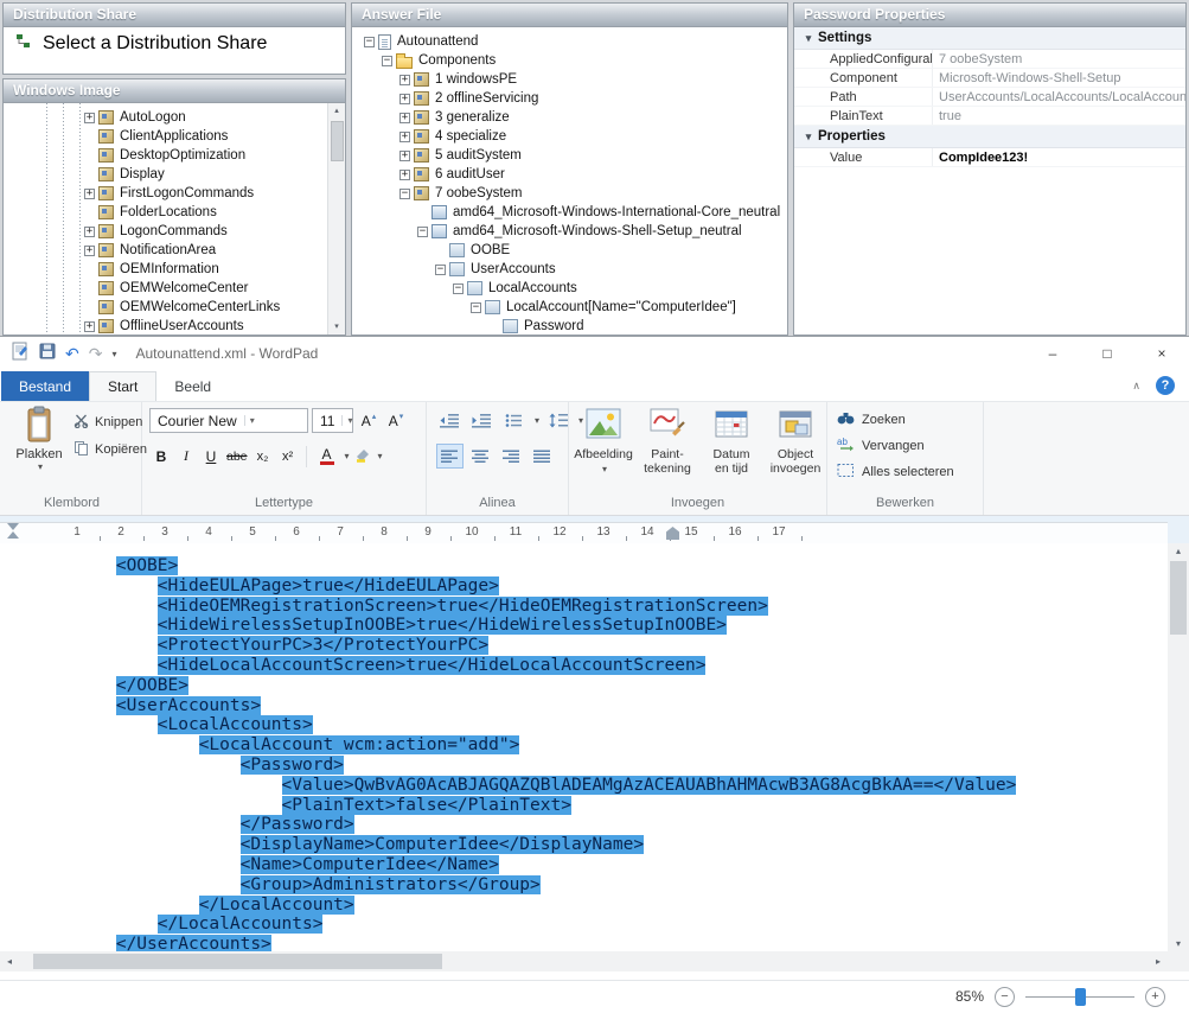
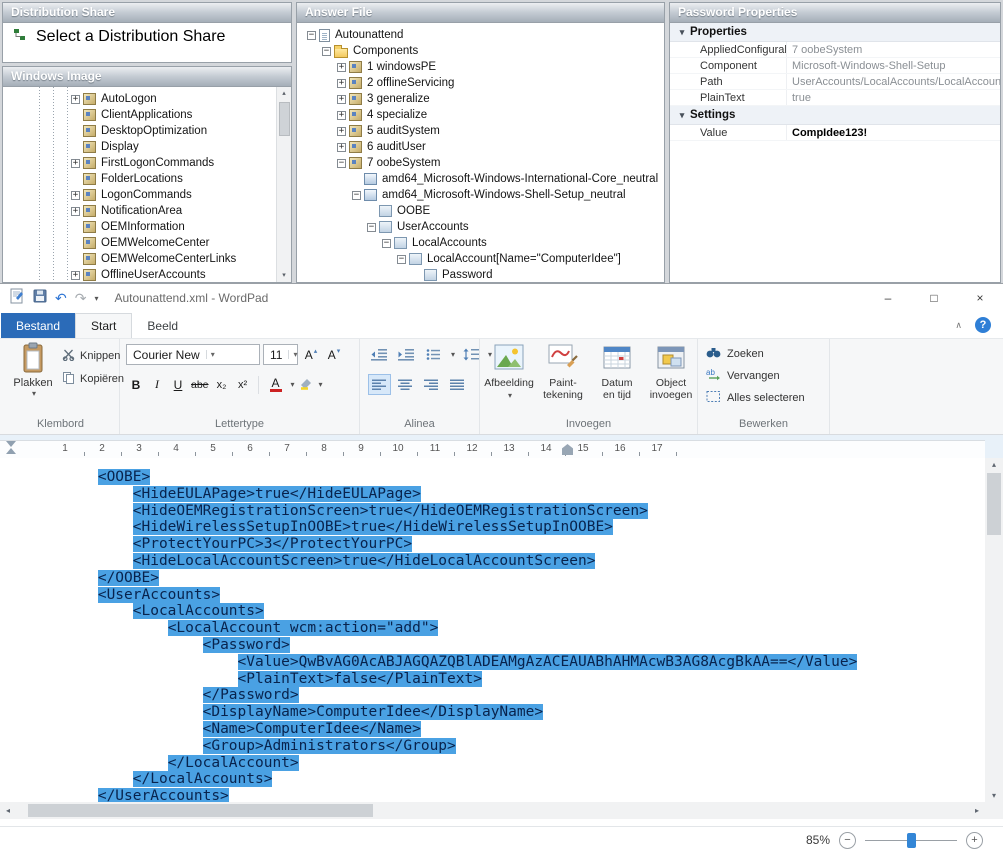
  Distribution Share
  Select a Distribution Share
  Windows Image
  +
  AutoLogon
  ClientApplications
  DesktopOptimization
  Display
  +
  FirstLogonCommands
  FolderLocations
  +
  LogonCommands
  +
  NotificationArea
  OEMInformation
  OEMWelcomeCenter
  OEMWelcomeCenterLinks
  +
  OfflineUserAccounts
  Answer File
  −
  Autounattend
  −
  Components
  +
  1 windowsPE
  +
  2 offlineServicing
  +
  3 generalize
  +
  4 specialize
  +
  5 auditSystem
  +
  6 auditUser
  −
  7 oobeSystem
  amd64_Microsoft-Windows-International-Core_neutral
  −
  amd64_Microsoft-Windows-Shell-Setup_neutral
  OOBE
  −
  UserAccounts
  −
  LocalAccounts
  −
  LocalAccount[Name="ComputerIdee"]
  Password
  Password Properties
  ▾
- Settings
+ Properties
  AppliedConfigural
  7 oobeSystem
  Component
  Microsoft-Windows-Shell-Setup
  Path
  UserAccounts/LocalAccounts/LocalAccoun
  PlainText
  true
  ▾
- Properties
+ Settings
  Value
  CompIdee123!
  ↶
  ↷
  ▾
  Autounattend.xml - WordPad
  –
  □
  ×
  Bestand
  Start
  Beeld
  ∧
  ?
  Plakken
  ▾
  Knippen
  Kopiëren
  Klembord
  Courier New
  ▾
  11
  ▾
  A
  A
  B
  I
  U
  abe
  x₂
  x²
  A
  ▾
  ▾
  Lettertype
  ▾
  ▾
  Alinea
  Afbeelding ▾
  Paint-
  tekening
  Datum
  en tijd
  Object
  invoegen
  Invoegen
  Zoeken
  ab
  Vervangen
  Alles selecteren
  Bewerken
  1
  2
  3
  4
  5
  6
  7
  8
  9
  10
  11
  12
  13
  14
  15
  16
  17
  <OOBE>
  <HideEULAPage>true</HideEULAPage>
  <HideOEMRegistrationScreen>true</HideOEMRegistrationScreen>
  <HideWirelessSetupInOOBE>true</HideWirelessSetupInOOBE>
  <ProtectYourPC>3</ProtectYourPC>
  <HideLocalAccountScreen>true</HideLocalAccountScreen>
  </OOBE>
  <UserAccounts>
  <LocalAccounts>
  <LocalAccount wcm:action="add">
  <Password>
  <Value>QwBvAG0AcABJAGQAZQBlADEAMgAzACEAUABhAHMAcwB3AG8AcgBkAA==</Value>
  <PlainText>false</PlainText>
  </Password>
  <DisplayName>ComputerIdee</DisplayName>
  <Name>ComputerIdee</Name>
  <Group>Administrators</Group>
  </LocalAccount>
  </LocalAccounts>
  </UserAccounts>
  ▴
  ▾
  ◂
  ▸
  85%
  −
  +
